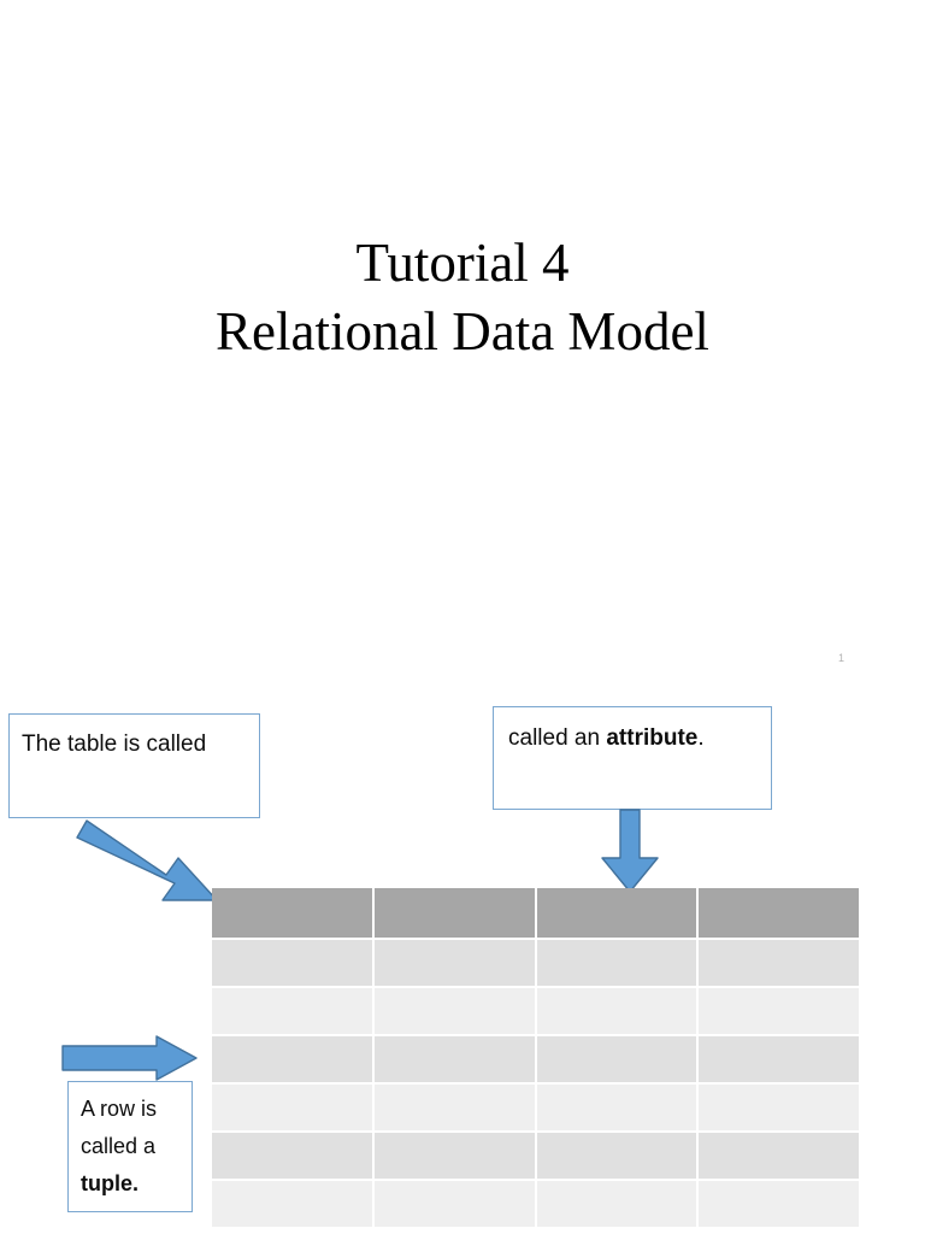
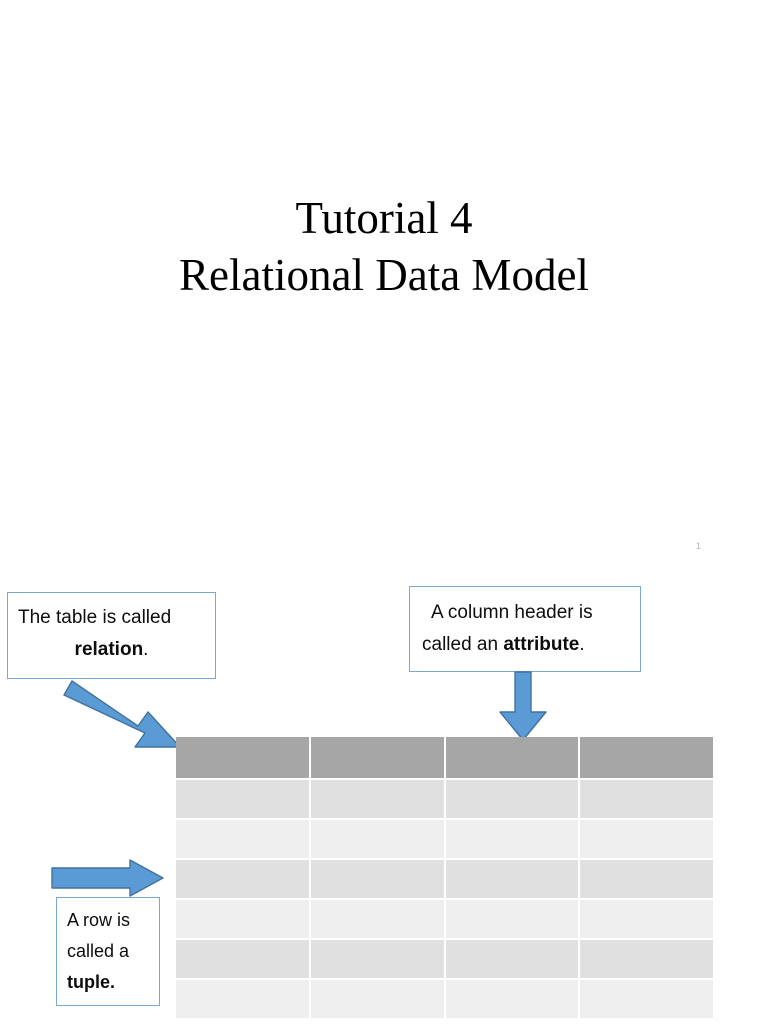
  Tutorial 4
  Relational Data Model
  1
  The table is called
+ relation.
+ A column header is
  called an attribute.
  A row is
  called a
  tuple.
